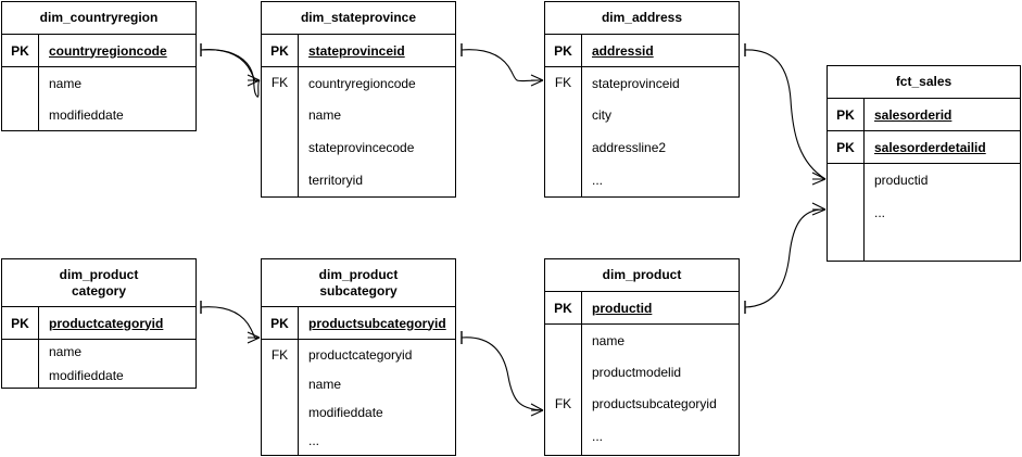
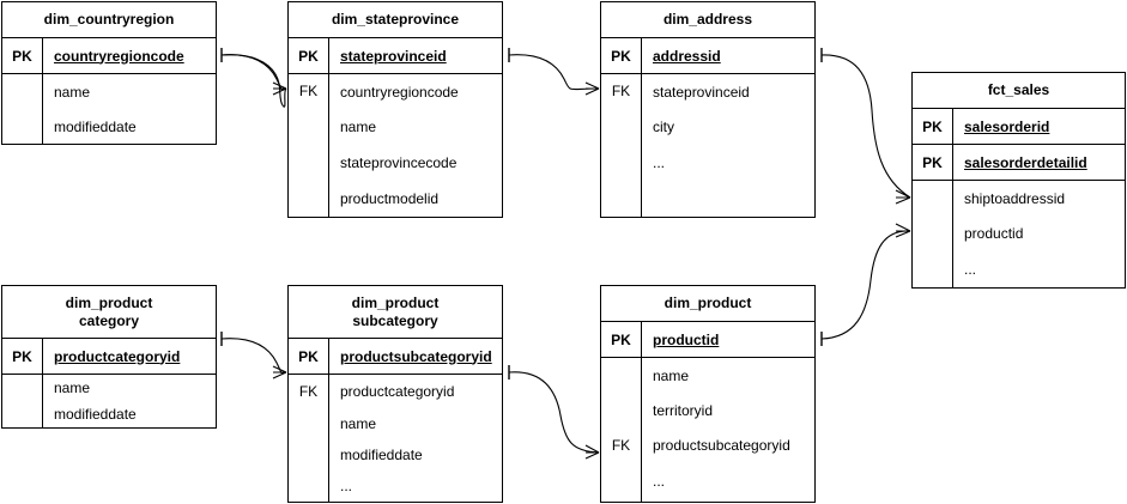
  dim_countryregion
  PK
  countryregioncode
  name
  modifieddate
  dim_stateprovince
  PK
  stateprovinceid
  FK
  countryregioncode
  name
  stateprovincecode
- territoryid
+ productmodelid
  dim_address
  PK
  addressid
  FK
  stateprovinceid
  city
- addressline2
  ...
  fct_sales
  PK
  salesorderid
  PK
  salesorderdetailid
+ shiptoaddressid
  productid
  ...
  dim_product
  category
  PK
  productcategoryid
  name
  modifieddate
  dim_product
  subcategory
  PK
  productsubcategoryid
  FK
  productcategoryid
  name
  modifieddate
  ...
  dim_product
  PK
  productid
  FK
  name
- productmodelid
+ territoryid
  productsubcategoryid
  ...
